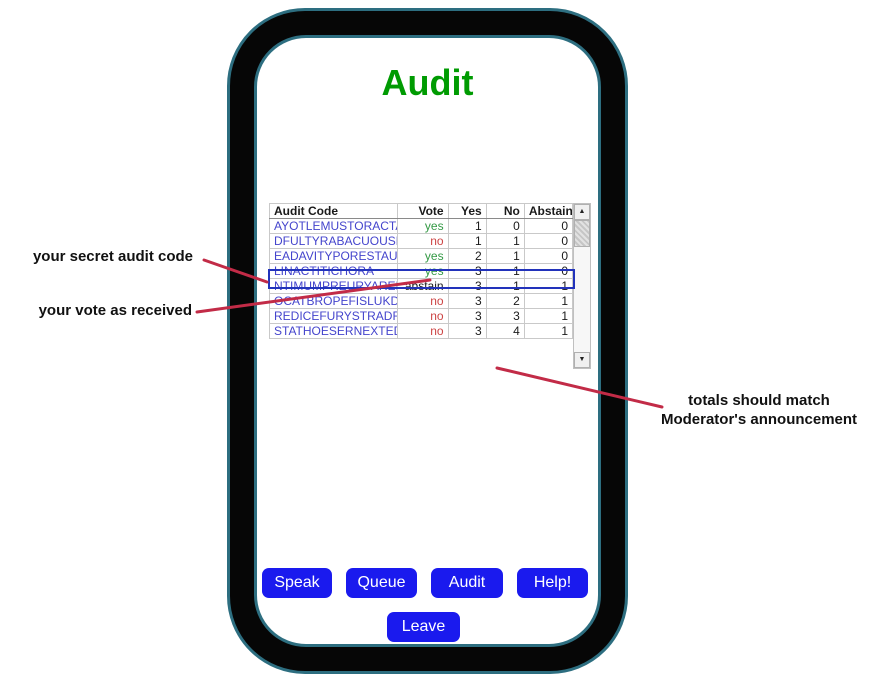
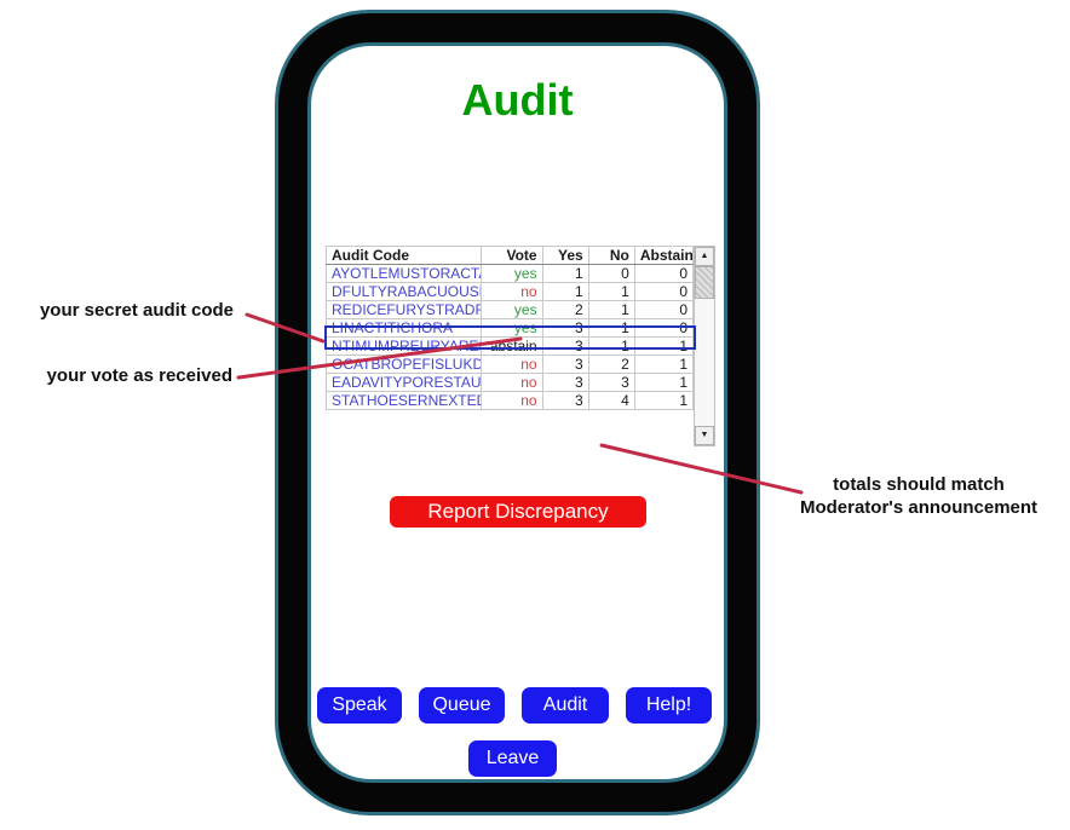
  Audit
  Audit Code	Vote	Yes	No	Abstain
  AYOTLEMUSTORACT	yes	1	0	0
  DFULTYRABACUOUS	no	1	1	0
- EADAVITYPORESTAU	yes	2	1	0
+ REDICEFURYSTRADR	yes	2	1	0
  LINACTITICHORA	yes	3	1	0
  NTIMUMPREURYA	abstain	3	1	1
  ATBROPEFISLUKD	no	3	2	1
- REDICEFURYSTRADR	no	3	3	1
+ EADAVITYPORESTAU	no	3	3	1
  STATHOESERNEXTE	no	3	4	1
+ Report Discrepancy
  Speak
  Queue
  Audit
  Help!
  Leave
  your secret audit code
  your vote as received
  totals should match
  Moderator's announcement
